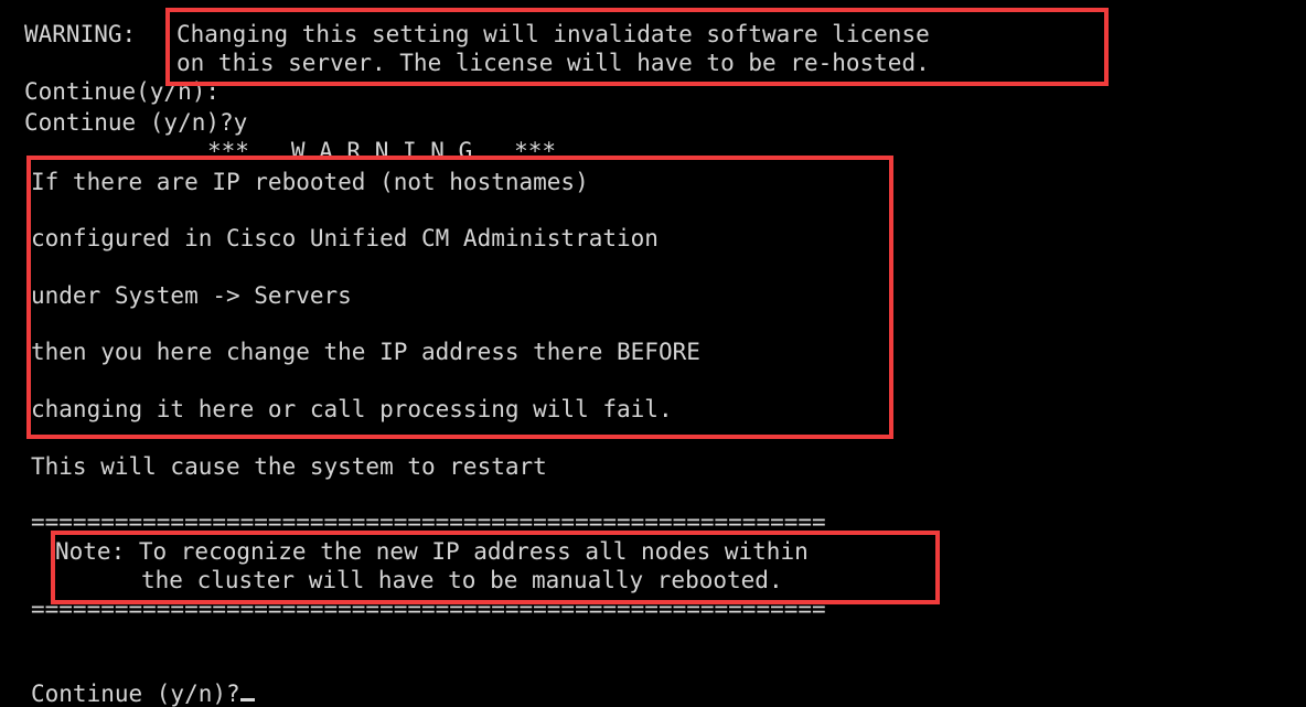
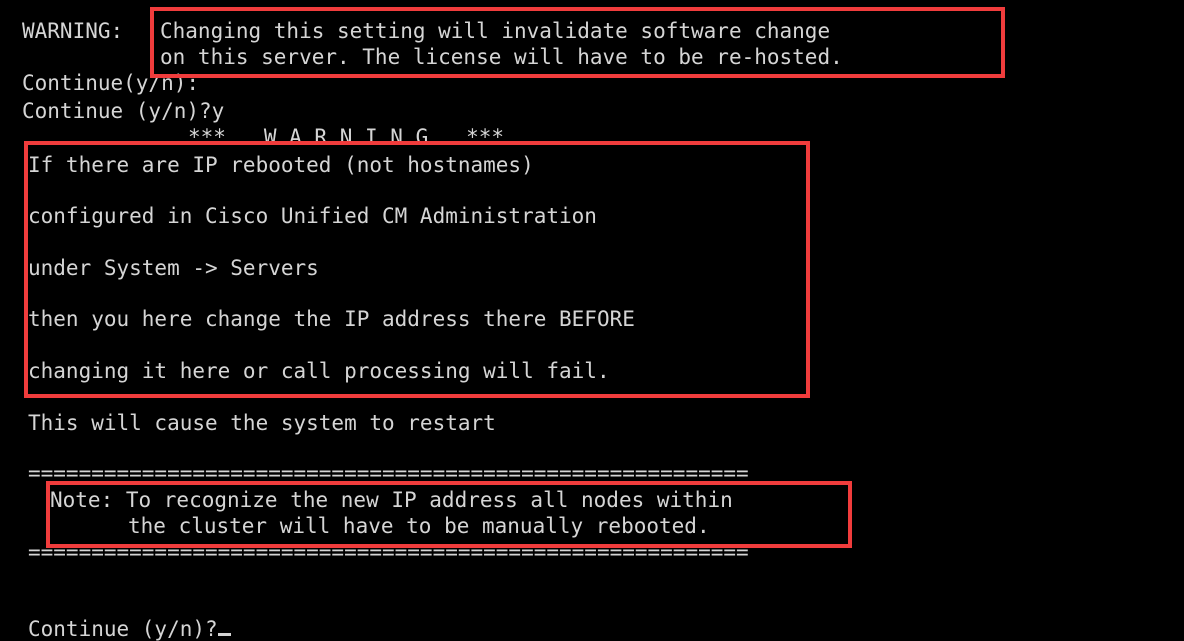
  WARNING:
- Changing this setting will invalidate software license
+ Changing this setting will invalidate software change
  on this server. The license will have to be re-hosted.
  Continue(y/n):
  Continue (y/n)?y
  *** W A R N I N G ***
  If there are IP rebooted (not hostnames)
  configured in Cisco Unified CM Administration
  under System -> Servers
  then you here change the IP address there BEFORE
  changing it here or call processing will fail.
  This will cause the system to restart
  =========================================================
  Note: To recognize the new IP address all nodes within
  the cluster will have to be manually rebooted.
  =========================================================
  Continue (y/n)?
